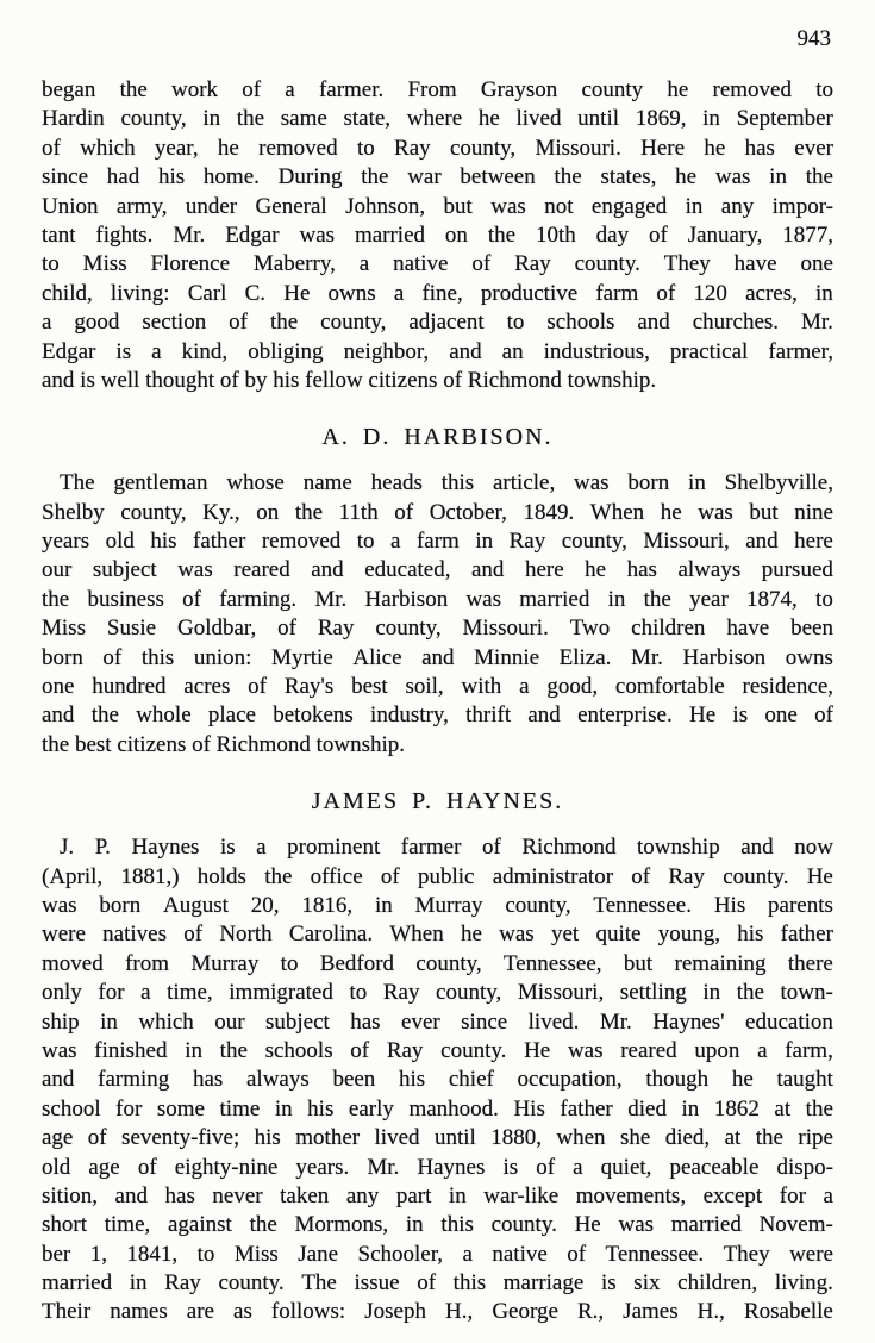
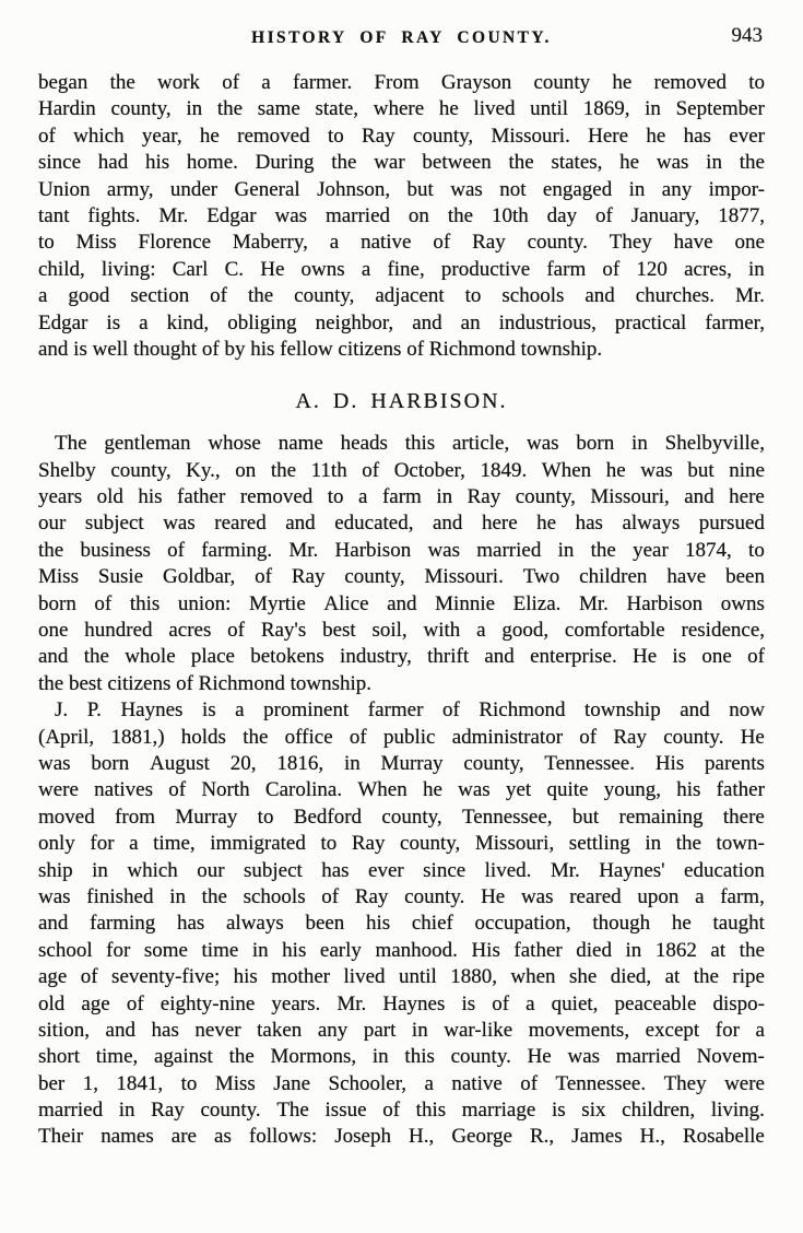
+ HISTORY OF RAY COUNTY.
  943
  began
  the
  work
  of
  a
  farmer.
  From
  Grayson
  county
  he
  removed
  to
  Hardin
  county,
  in
  the
  same
  state,
  where
  he
  lived
  until
  1869,
  in
  September
  of
  which
  year,
  he
  removed
  to
  Ray
  county,
  Missouri.
  Here
  he
  has
  ever
  since
  had
  his
  home.
  During
  the
  war
  between
  the
  states,
  he
  was
  in
  the
  Union
  army,
  under
  General
  Johnson,
  but
  was
  not
  engaged
  in
  any
  impor-
  tant
  fights.
  Mr.
  Edgar
  was
  married
  on
  the
  10th
  day
  of
  January,
  1877,
  to
  Miss
  Florence
  Maberry,
  a
  native
  of
  Ray
  county.
  They
  have
  one
  child,
  living:
  Carl
  C.
  He
  owns
  a
  fine,
  productive
  farm
  of
  120
  acres,
  in
  a
  good
  section
  of
  the
  county,
  adjacent
  to
  schools
  and
  churches.
  Mr.
  Edgar
  is
  a
  kind,
  obliging
  neighbor,
  and
  an
  industrious,
  practical
  farmer,
  and is well thought of by his fellow citizens of Richmond township.
  A. D. HARBISON.
  The
  gentleman
  whose
  name
  heads
  this
  article,
  was
  born
  in
  Shelbyville,
  Shelby
  county,
  Ky.,
  on
  the
  11th
  of
  October,
  1849.
  When
  he
  was
  but
  nine
  years
  old
  his
  father
  removed
  to
  a
  farm
  in
  Ray
  county,
  Missouri,
  and
  here
  our
  subject
  was
  reared
  and
  educated,
  and
  here
  he
  has
  always
  pursued
  the
  business
  of
  farming.
  Mr.
  Harbison
  was
  married
  in
  the
  year
  1874,
  to
  Miss
  Susie
  Goldbar,
  of
  Ray
  county,
  Missouri.
  Two
  children
  have
  been
  born
  of
  this
  union:
  Myrtie
  Alice
  and
  Minnie
  Eliza.
  Mr.
  Harbison
  owns
  one
  hundred
  acres
  of
  Ray's
  best
  soil,
  with
  a
  good,
  comfortable
  residence,
  and
  the
  whole
  place
  betokens
  industry,
  thrift
  and
  enterprise.
  He
  is
  one
  of
  the best citizens of Richmond township.
- JAMES P. HAYNES.
  J.
  P.
  Haynes
  is
  a
  prominent
  farmer
  of
  Richmond
  township
  and
  now
  (April,
  1881,)
  holds
  the
  office
  of
  public
  administrator
  of
  Ray
  county.
  He
  was
  born
  August
  20,
  1816,
  in
  Murray
  county,
  Tennessee.
  His
  parents
  were
  natives
  of
  North
  Carolina.
  When
  he
  was
  yet
  quite
  young,
  his
  father
  moved
  from
  Murray
  to
  Bedford
  county,
  Tennessee,
  but
  remaining
  there
  only
  for
  a
  time,
  immigrated
  to
  Ray
  county,
  Missouri,
  settling
  in
  the
  town-
  ship
  in
  which
  our
  subject
  has
  ever
  since
  lived.
  Mr.
  Haynes'
  education
  was
  finished
  in
  the
  schools
  of
  Ray
  county.
  He
  was
  reared
  upon
  a
  farm,
  and
  farming
  has
  always
  been
  his
  chief
  occupation,
  though
  he
  taught
  school
  for
  some
  time
  in
  his
  early
  manhood.
  His
  father
  died
  in
  1862
  at
  the
  age
  of
  seventy-five;
  his
  mother
  lived
  until
  1880,
  when
  she
  died,
  at
  the
  ripe
  old
  age
  of
  eighty-nine
  years.
  Mr.
  Haynes
  is
  of
  a
  quiet,
  peaceable
  dispo-
  sition,
  and
  has
  never
  taken
  any
  part
  in
  war-like
  movements,
  except
  for
  a
  short
  time,
  against
  the
  Mormons,
  in
  this
  county.
  He
  was
  married
  Novem-
  ber
  1,
  1841,
  to
  Miss
  Jane
  Schooler,
  a
  native
  of
  Tennessee.
  They
  were
  married
  in
  Ray
  county.
  The
  issue
  of
  this
  marriage
  is
  six
  children,
  living.
  Their
  names
  are
  as
  follows:
  Joseph
  H.,
  George
  R.,
  James
  H.,
  Rosabelle
